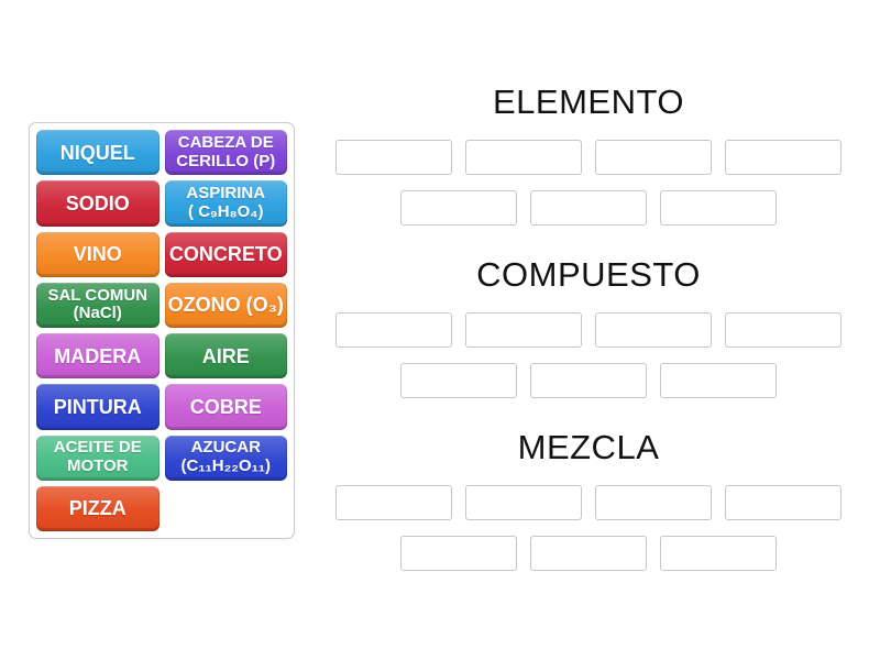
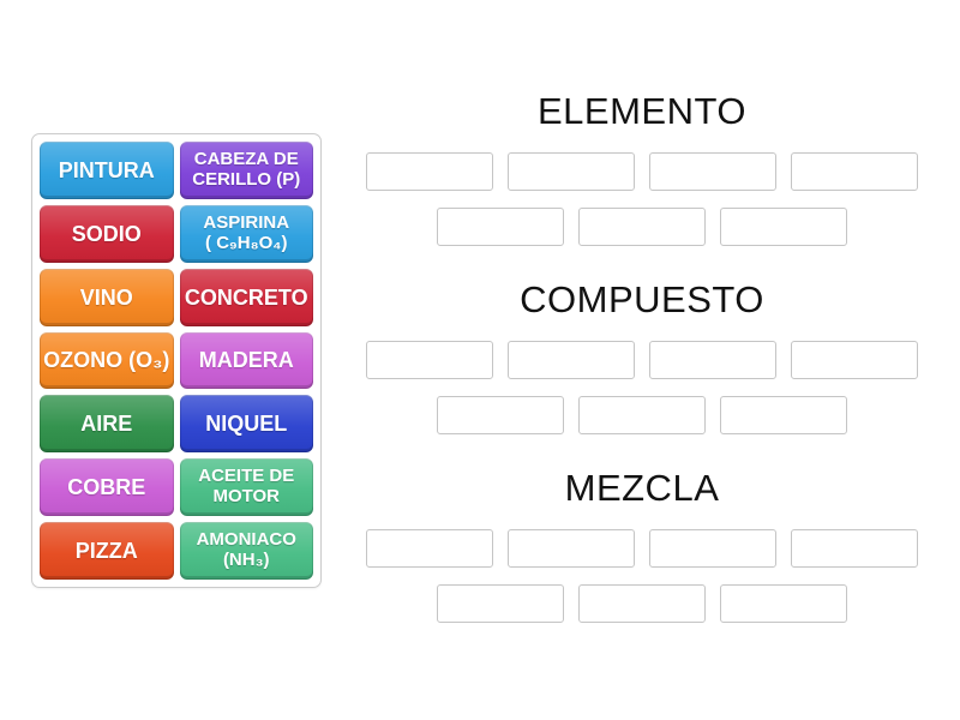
- NIQUEL
+ PINTURA
  CABEZA DE
  CERILLO (P)
  SODIO
  ASPIRINA
  ( C₉H₈O₄)
  VINO
  CONCRETO
- SAL COMUN
- (NaCl)
  OZONO (O₃)
  MADERA
  AIRE
- PINTURA
+ NIQUEL
  COBRE
  ACEITE DE
  MOTOR
- AZUCAR
- (C₁₁H₂₂O₁₁)
  PIZZA
+ AMONIACO
+ (NH₃)
  ELEMENTO
  COMPUESTO
  MEZCLA
